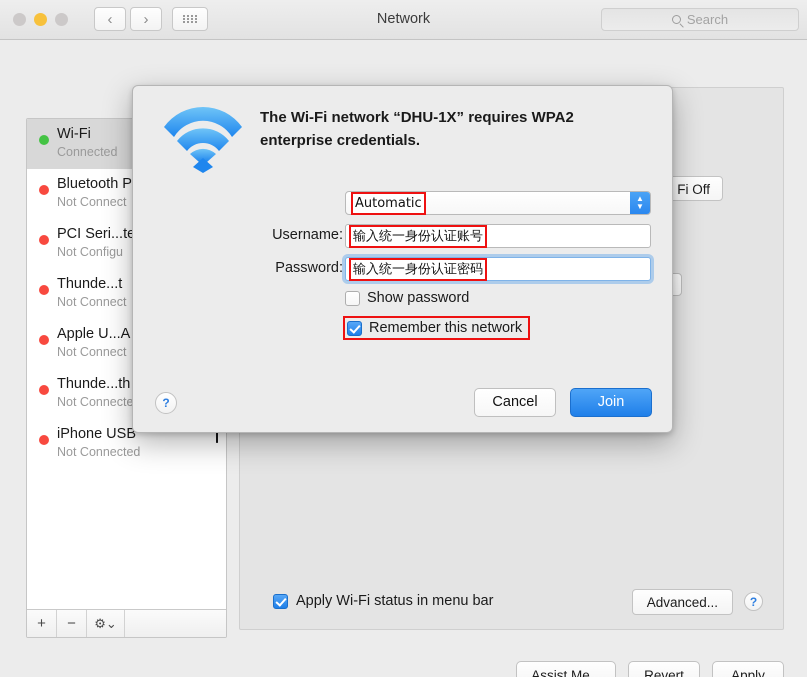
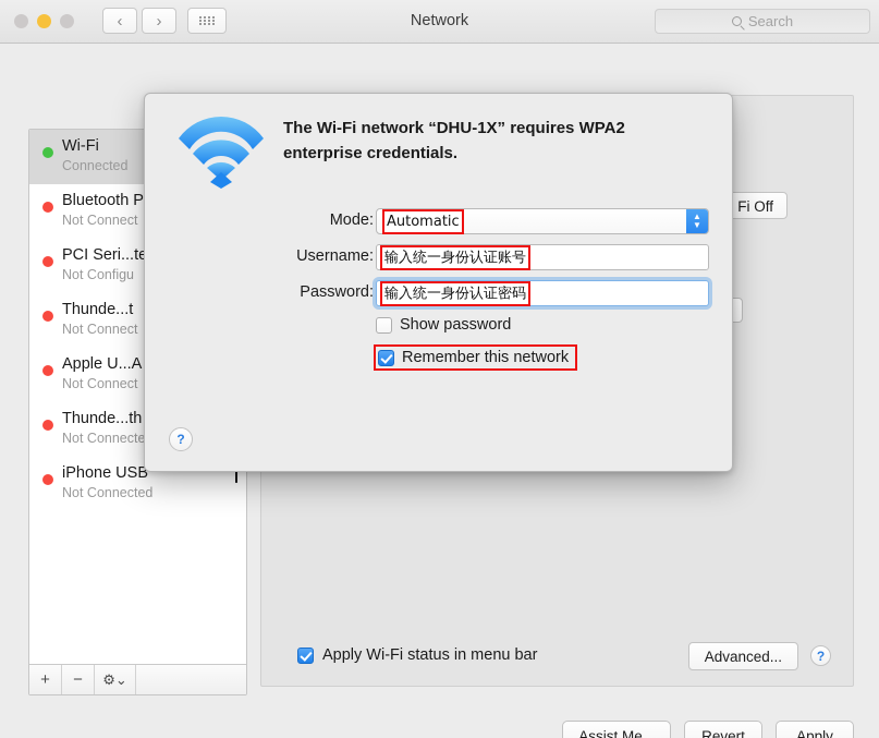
  ‹
  ›
  Network
  Search
  Fi Off
  Apply Wi-Fi status in menu bar
  Advanced...
  ?
  Wi-Fi
  Connected
  Bluetooth P
  Not Connect
  PCI Seri...t
  Not Configu
  Thunde...t
  Not Connect
  Apple U...A
  Not Connect
  Thunde...th
  Not Connecte
  iPhone USB
  Not Connected
  +
  −
  ⚙
  ⌄
  Assist Me...
  Revert
  Apply
  The Wi-Fi network “DHU-1X” requires WPA2 enterprise credentials.
+ Mode:
  Automatic
  ▲
  ▼
  Username:
  输入统一身份认证账号
  Password:
  输入统一身份认证密码
  Show password
  Remember this network
  ?
- Cancel
- Join
